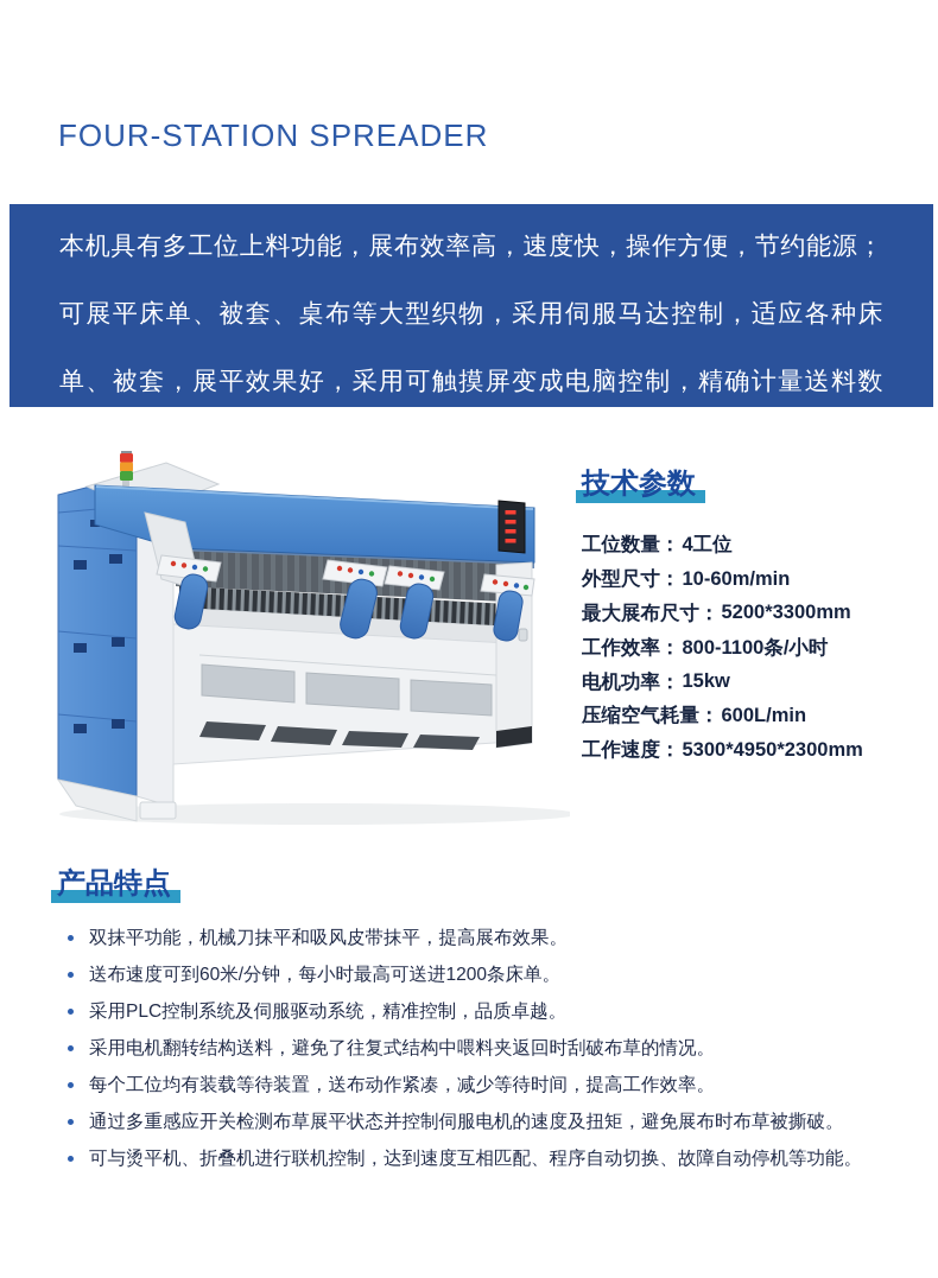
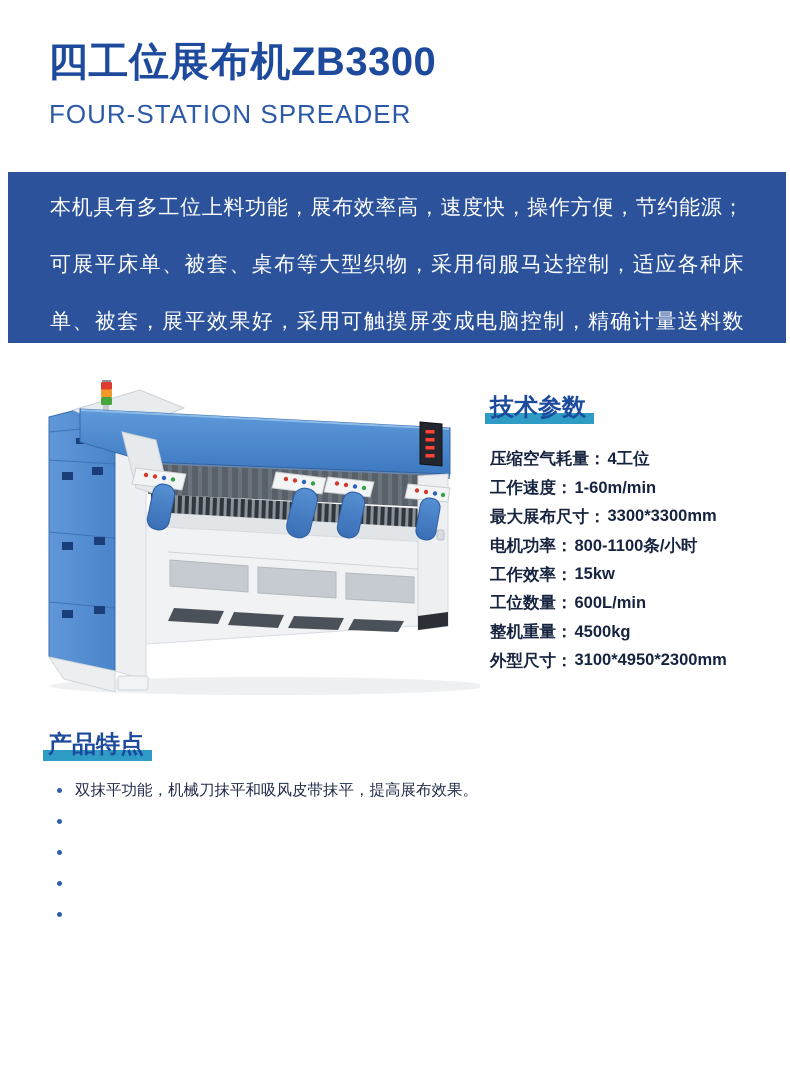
+ 四工位展布机ZB3300
  FOUR-STATION SPREADER
  本机具有多工位上料功能，展布效率高，速度快，操作方便，节约能源；可展平床单、被套、桌布等大型织物，采用伺服马达控制，适应各种床单、被套，展平效果好，采用可触摸屏变成电脑控制，精确计量送料数量，便于经营管理。
  技术参数
- 工位数量：
+ 压缩空气耗量：
  4工位
- 外型尺寸：
+ 工作速度：
- 10-60m/min
+ 1-60m/min
  最大展布尺寸：
- 5200*3300mm
+ 3300*3300mm
- 工作效率：
+ 电机功率：
  800-1100条/小时
- 电机功率：
+ 工作效率：
  15kw
- 压缩空气耗量：
+ 工位数量：
  600L/min
+ 整机重量：
+ 4500kg
- 工作速度：
+ 外型尺寸：
- 5300*4950*2300mm
+ 3100*4950*2300mm
  产品特点
  双抹平功能，机械刀抹平和吸风皮带抹平，提高展布效果。
- 送布速度可到60米/分钟，每小时最高可送进1200条床单。
- 采用PLC控制系统及伺服驱动系统，精准控制，品质卓越。
- 采用电机翻转结构送料，避免了往复式结构中喂料夹返回时刮破布草的情况。
- 每个工位均有装载等待装置，送布动作紧凑，减少等待时间，提高工作效率。
- 通过多重感应开关检测布草展平状态并控制伺服电机的速度及扭矩，避免展布时布草被撕破。
- 可与烫平机、折叠机进行联机控制，达到速度互相匹配、程序自动切换、故障自动停机等功能。
